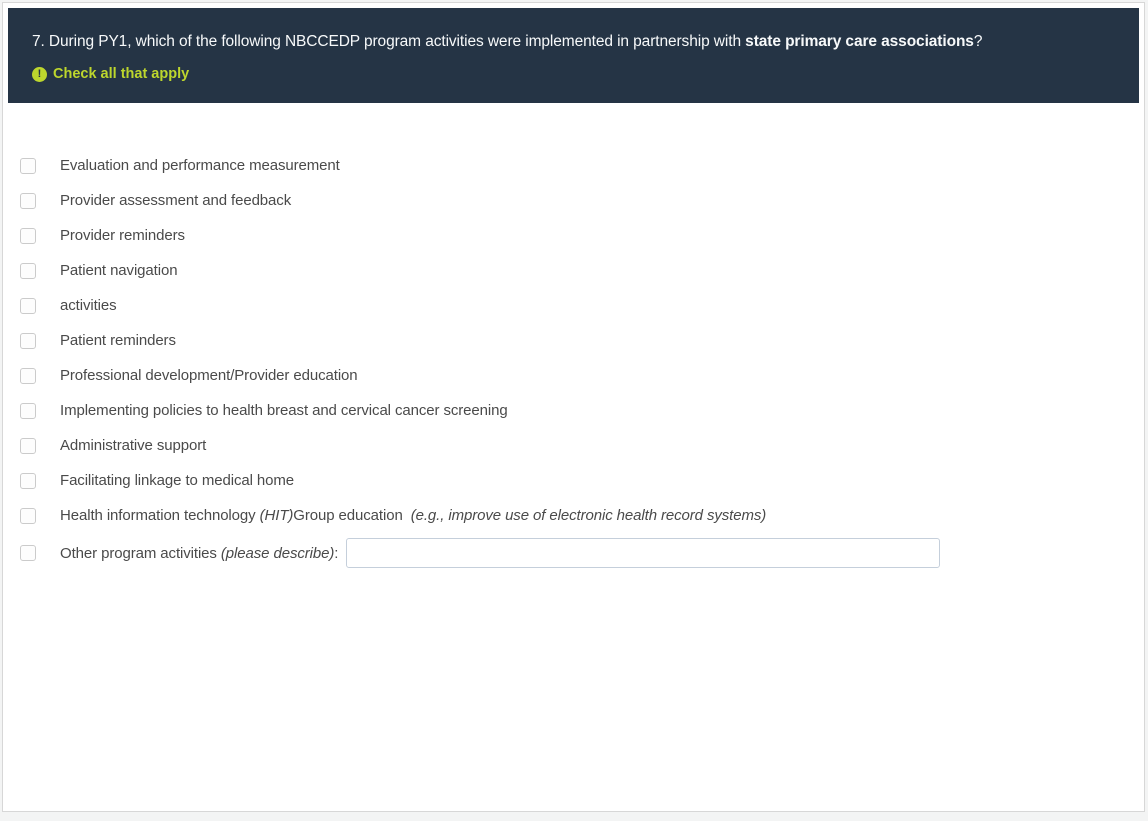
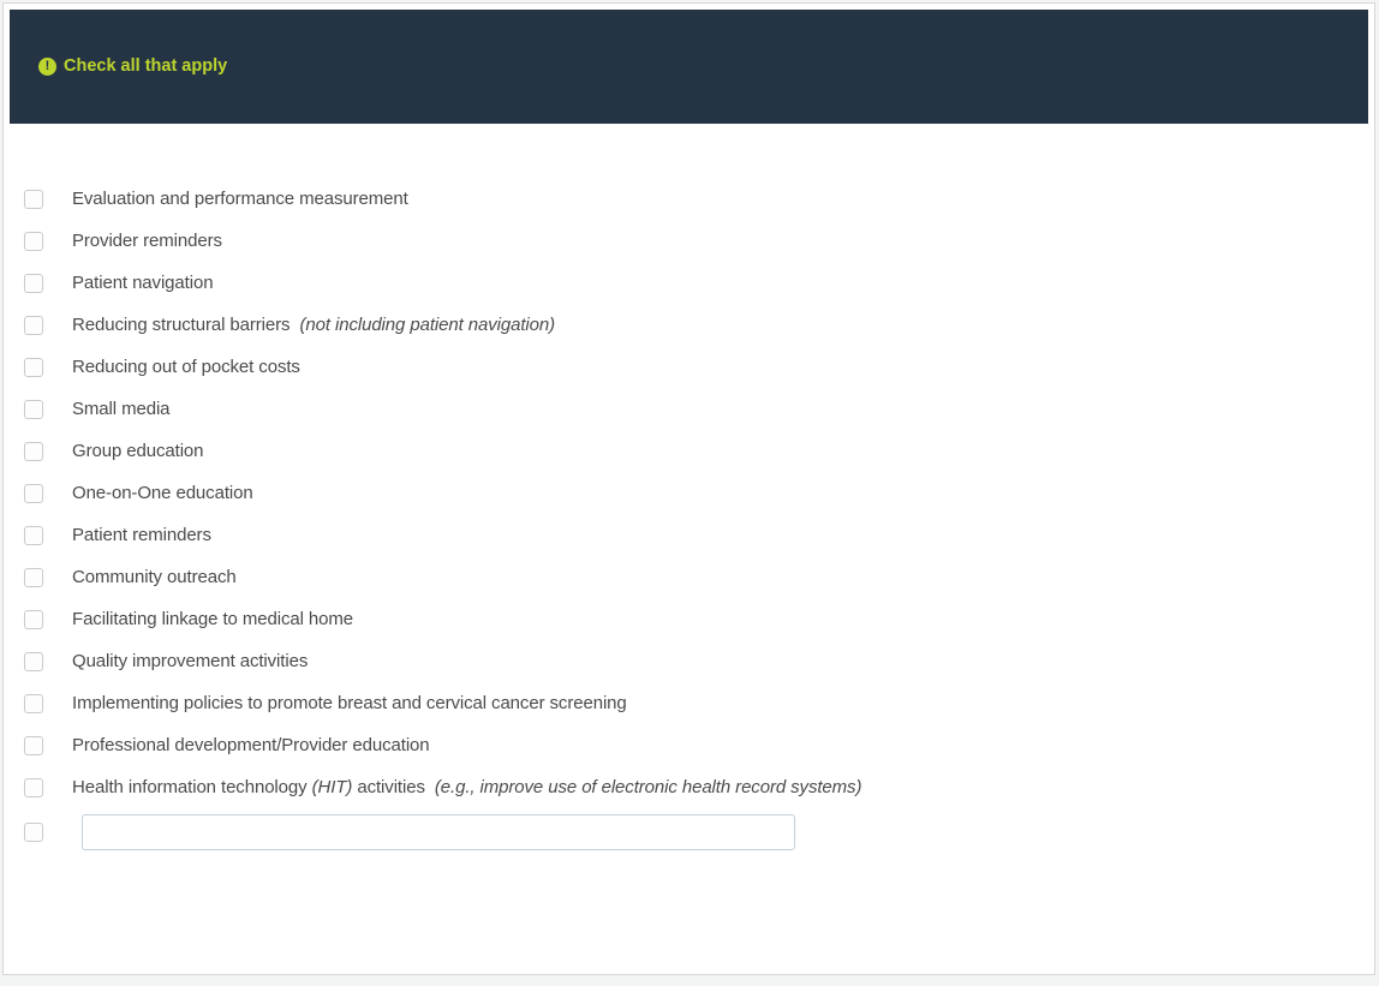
- 7. During PY1, which of the following NBCCEDP program activities were implemented in partnership with state primary care associations?
  !
  Check all that apply
  Evaluation and performance measurement
- Provider assessment and feedback
  Provider reminders
  Patient navigation
+ Reducing structural barriers (not including patient navigation)
+ Reducing out of pocket costs
+ Small media
- activities
+ Group education
+ One-on-One education
  Patient reminders
+ Community outreach
- Professional development/Provider education
+ Facilitating linkage to medical home
+ Quality improvement activities
- Implementing policies to health breast and cervical cancer screening
+ Implementing policies to promote breast and cervical cancer screening
- Administrative support
- Facilitating linkage to medical home
+ Professional development/Provider education
- Health information technology (HIT)Group education (e.g., improve use of electronic health record systems)
+ Health information technology (HIT) activities (e.g., improve use of electronic health record systems)
- Other program activities (please describe):
